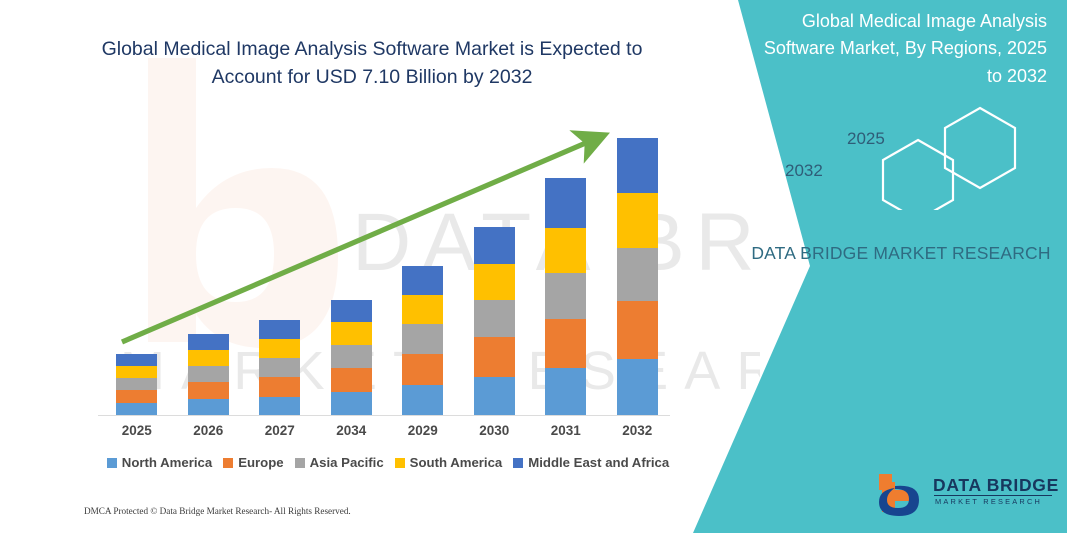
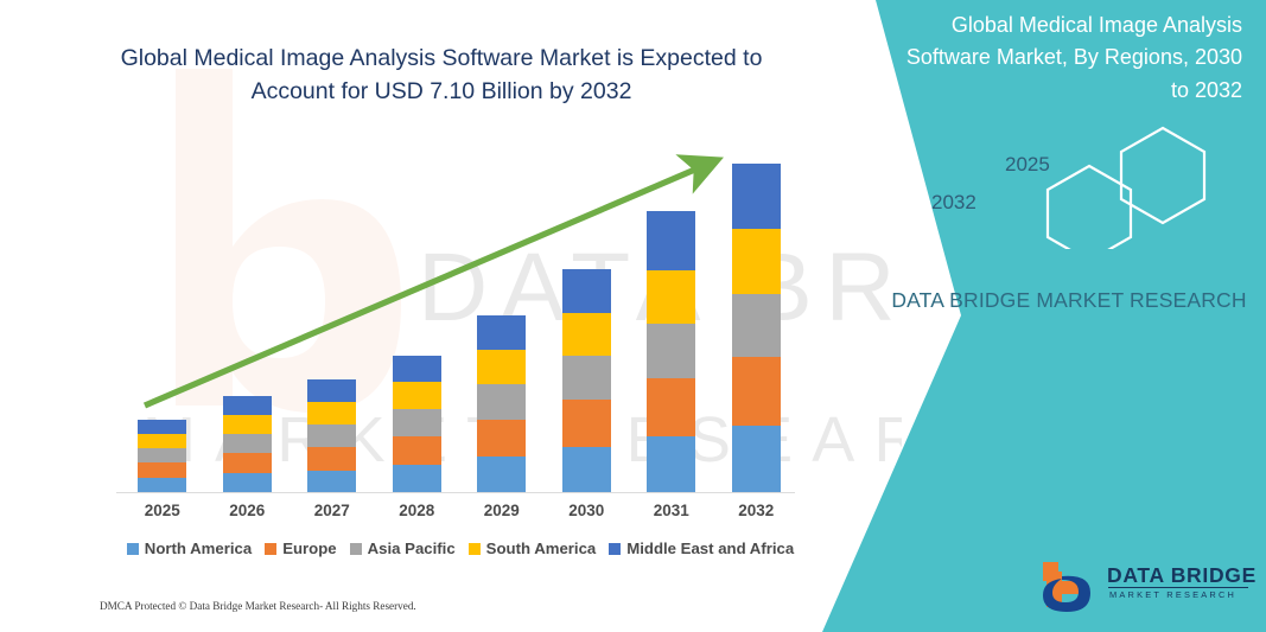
  Global Medical Image Analysis Software Market is Expected to Account for USD 7.10 Billion by 2032
  2025
  2026
  2027
- 2034
+ 2028
  2029
  2030
  2031
  2032
  North America
  Europe
  Asia Pacific
  South America
  Middle East and Africa
  DMCA Protected © Data Bridge Market Research- All Rights Reserved.
- Global Medical Image Analysis Software Market, By Regions, 2025 to 2032
+ Global Medical Image Analysis Software Market, By Regions, 2030 to 2032
  2025
  2032
  DATA BRIDGE MARKET RESEARCH
  DATA BRIDGE
  MARKET RESEARCH
